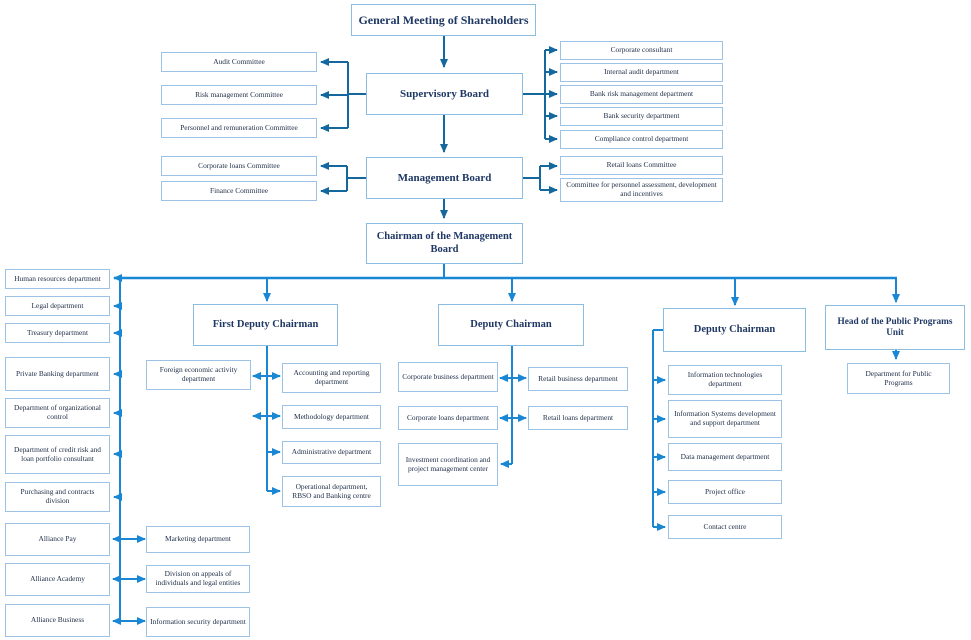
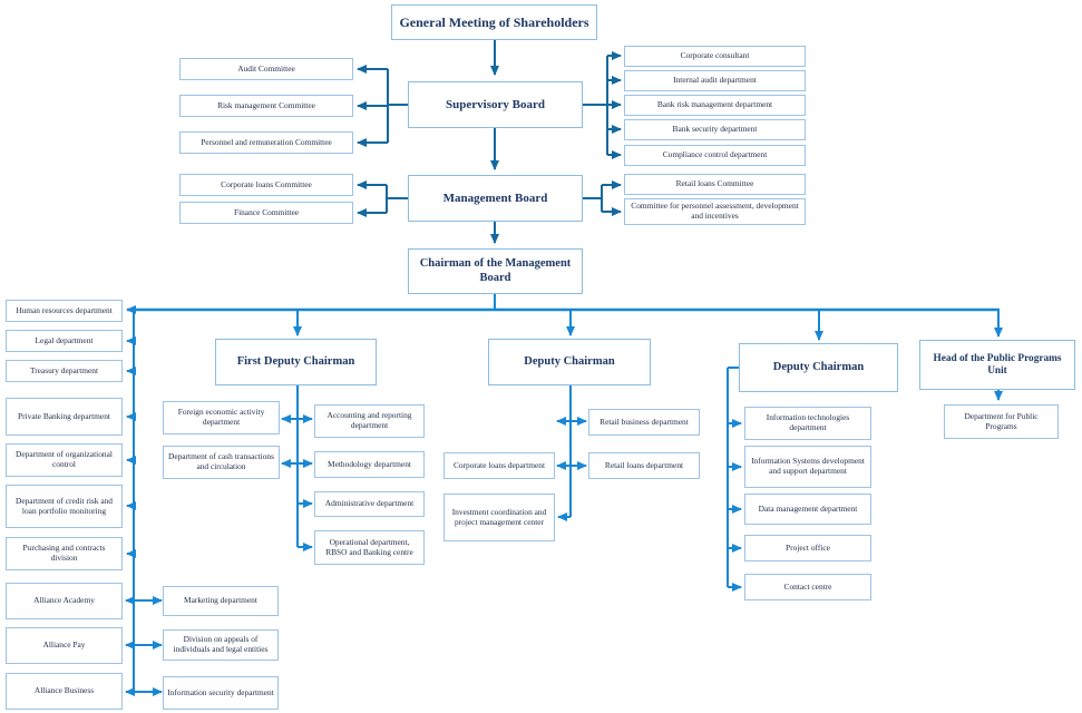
  General Meeting of Shareholders
  Supervisory Board
  Audit Committee
  Risk management Committee
  Personnel and remuneration Committee
  Corporate consultant
  Internal audit department
  Bank risk management department
  Bank security department
  Compliance control department
  Management Board
  Corporate loans Committee
  Finance Committee
  Retail loans Committee
  Committee for personnel assessment, development and incentives
  Chairman of the Management Board
  First Deputy Chairman
  Deputy Chairman
  Deputy Chairman
  Head of the Public Programs Unit
  Human resources department
  Legal department
  Treasury department
  Private Banking department
  Department of organizational control
- Department of credit risk and loan portfolio consultant
+ Department of credit risk and loan portfolio monitoring
  Purchasing and contracts division
- Alliance Pay
+ Alliance Academy
  Marketing department
- Alliance Academy
+ Alliance Pay
  Division on appeals of individuals and legal entities
  Alliance Business
  Information security department
  Foreign economic activity department
+ Department of cash transactions and circulation
  Accounting and reporting department
  Methodology department
  Administrative department
  Operational department, RBSO and Banking centre
- Corporate business department
  Corporate loans department
  Investment coordination and project management center
  Retail business department
  Retail loans department
  Information technologies department
  Information Systems development and support department
  Data management department
  Project office
  Contact centre
  Department for Public Programs
